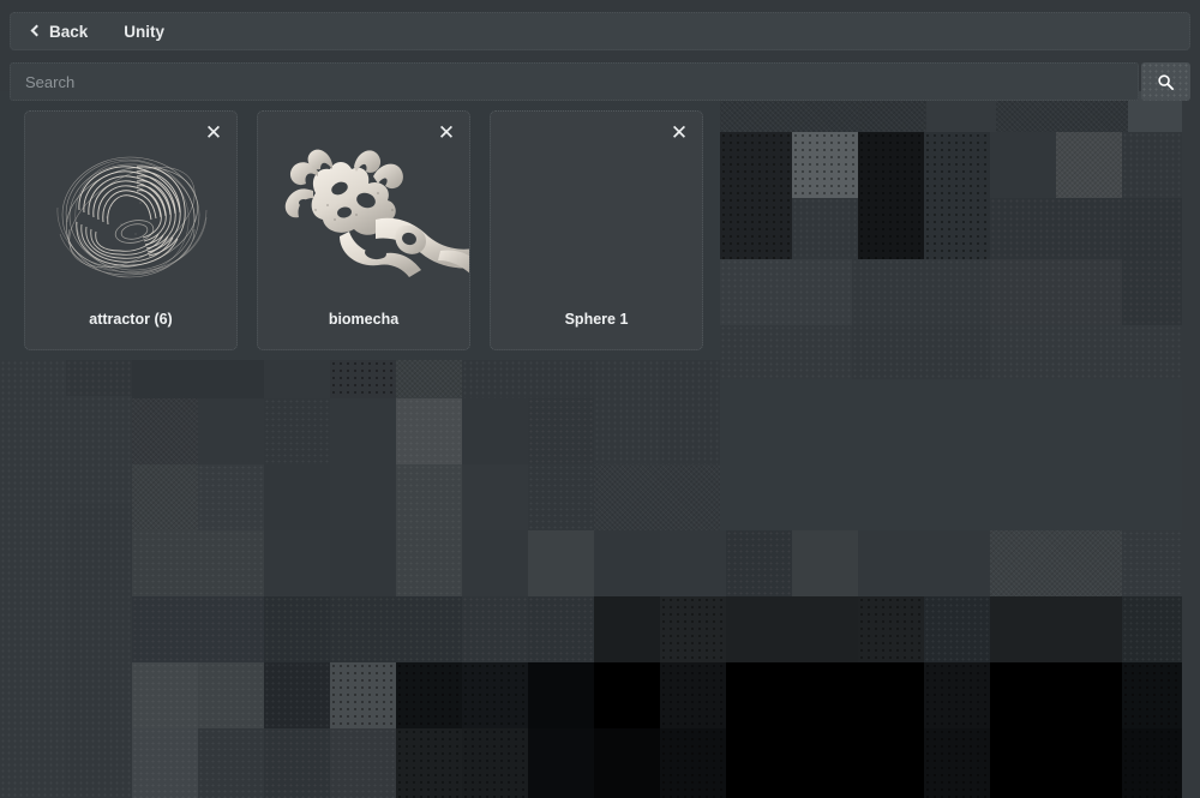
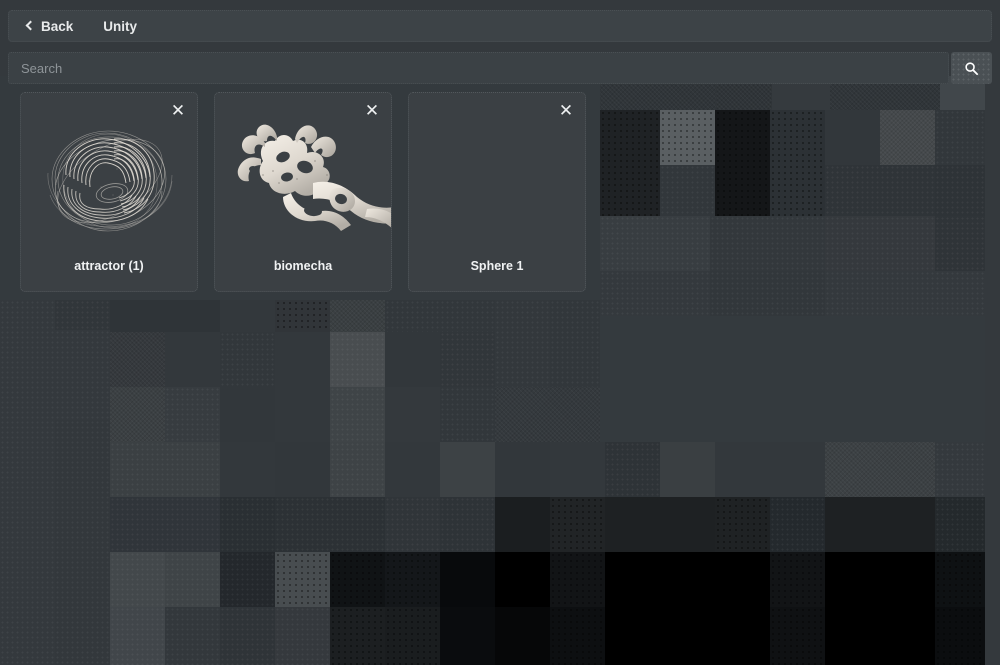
  Back
  Unity
  Search
  ✕
- attractor (6)
+ attractor (1)
  ✕
  biomecha
  ✕
  Sphere 1
